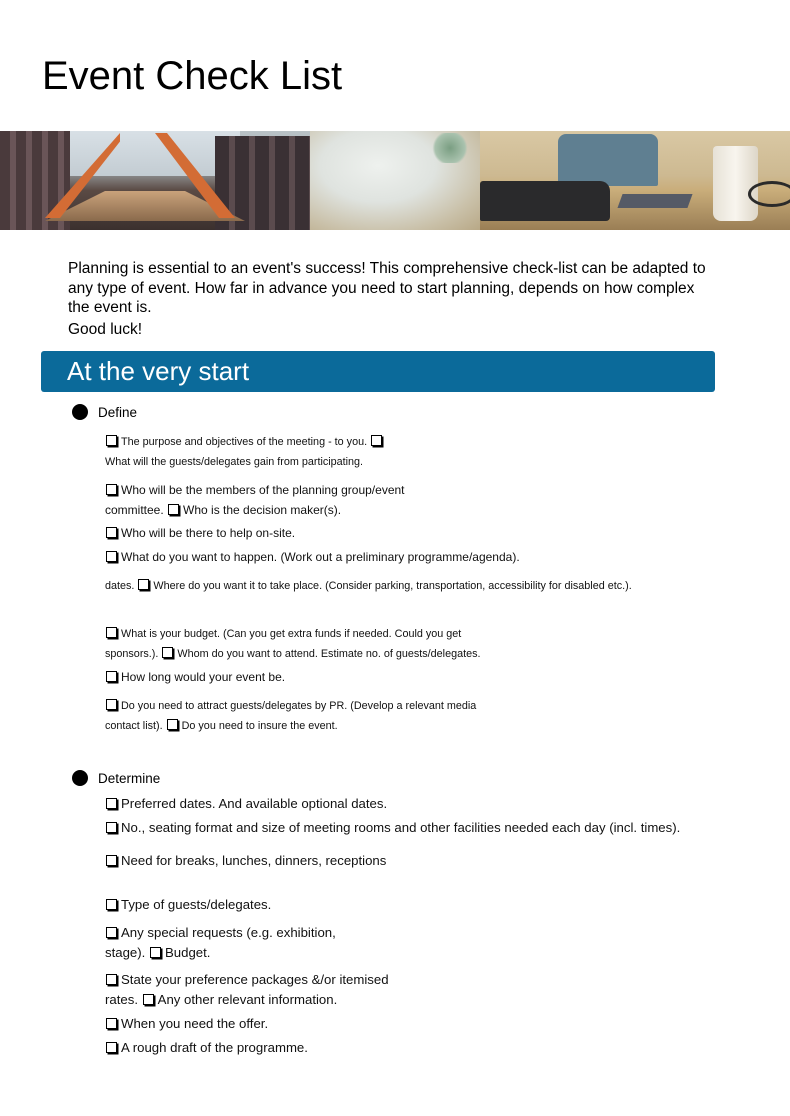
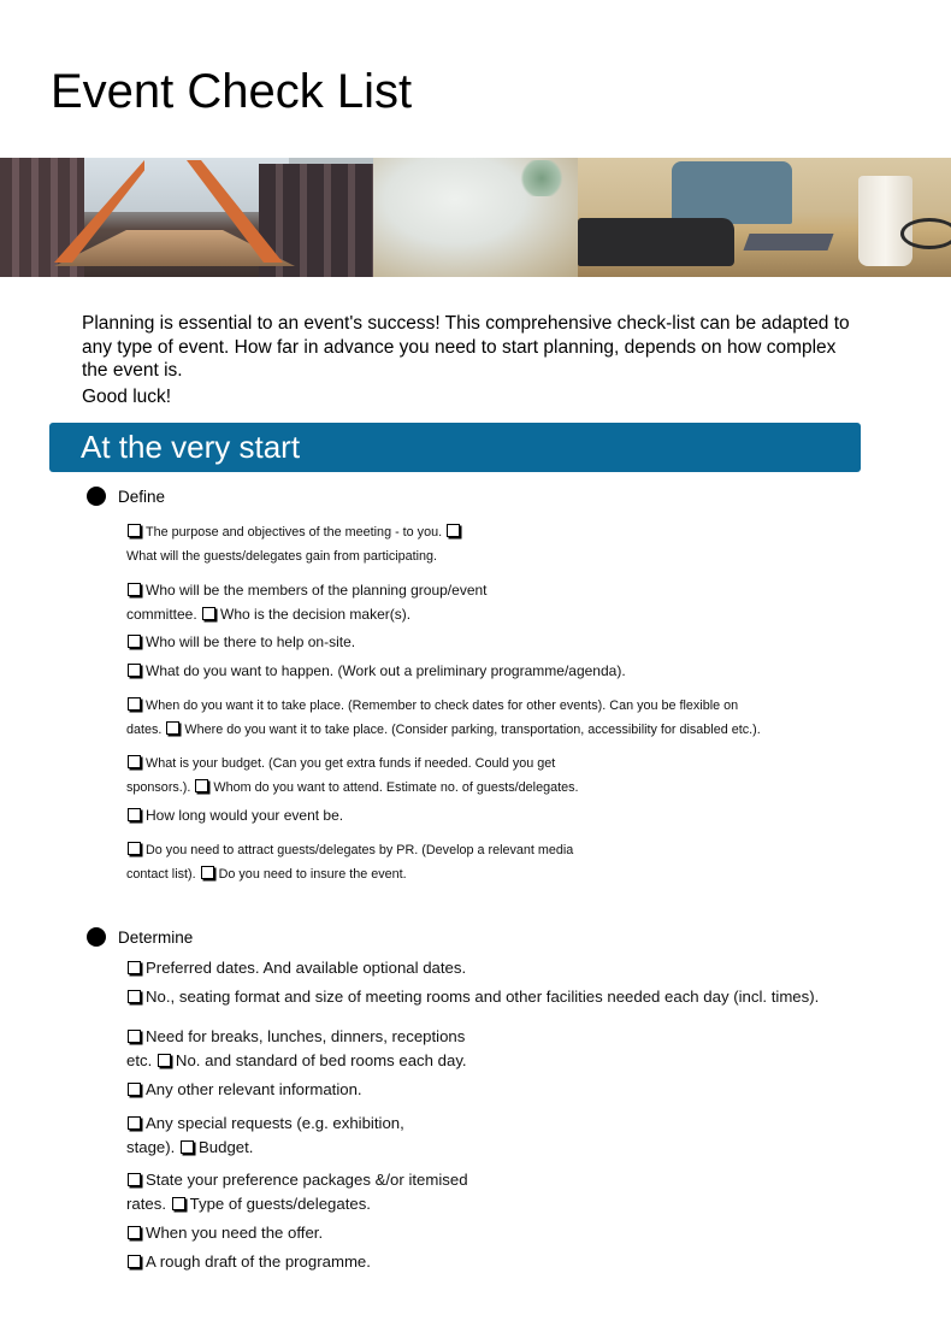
  Event Check List
  Planning is essential to an event's success! This comprehensive check-list can be adapted to any type of event. How far in advance you need to start planning, depends on how complex the event is.
  Good luck!
  At the very start
  Define
  The purpose and objectives of the meeting - to you.
  What will the guests/delegates gain from participating.
  Who will be the members of the planning group/event
  committee. Who is the decision maker(s).
  Who will be there to help on-site.
  What do you want to happen. (Work out a preliminary programme/agenda).
+ When do you want it to take place. (Remember to check dates for other events). Can you be flexible on
  dates. Where do you want it to take place. (Consider parking, transportation, accessibility for disabled etc.).
  What is your budget. (Can you get extra funds if needed. Could you get
  sponsors.). Whom do you want to attend. Estimate no. of guests/delegates.
  How long would your event be.
  Do you need to attract guests/delegates by PR. (Develop a relevant media
  contact list). Do you need to insure the event.
  Determine
  Preferred dates. And available optional dates.
  No., seating format and size of meeting rooms and other facilities needed each day (incl. times).
  Need for breaks, lunches, dinners, receptions
+ etc. No. and standard of bed rooms each day.
- Type of guests/delegates.
+ Any other relevant information.
  Any special requests (e.g. exhibition,
  stage). Budget.
  State your preference packages &/or itemised
- rates. Any other relevant information.
+ rates. Type of guests/delegates.
  When you need the offer.
  A rough draft of the programme.
